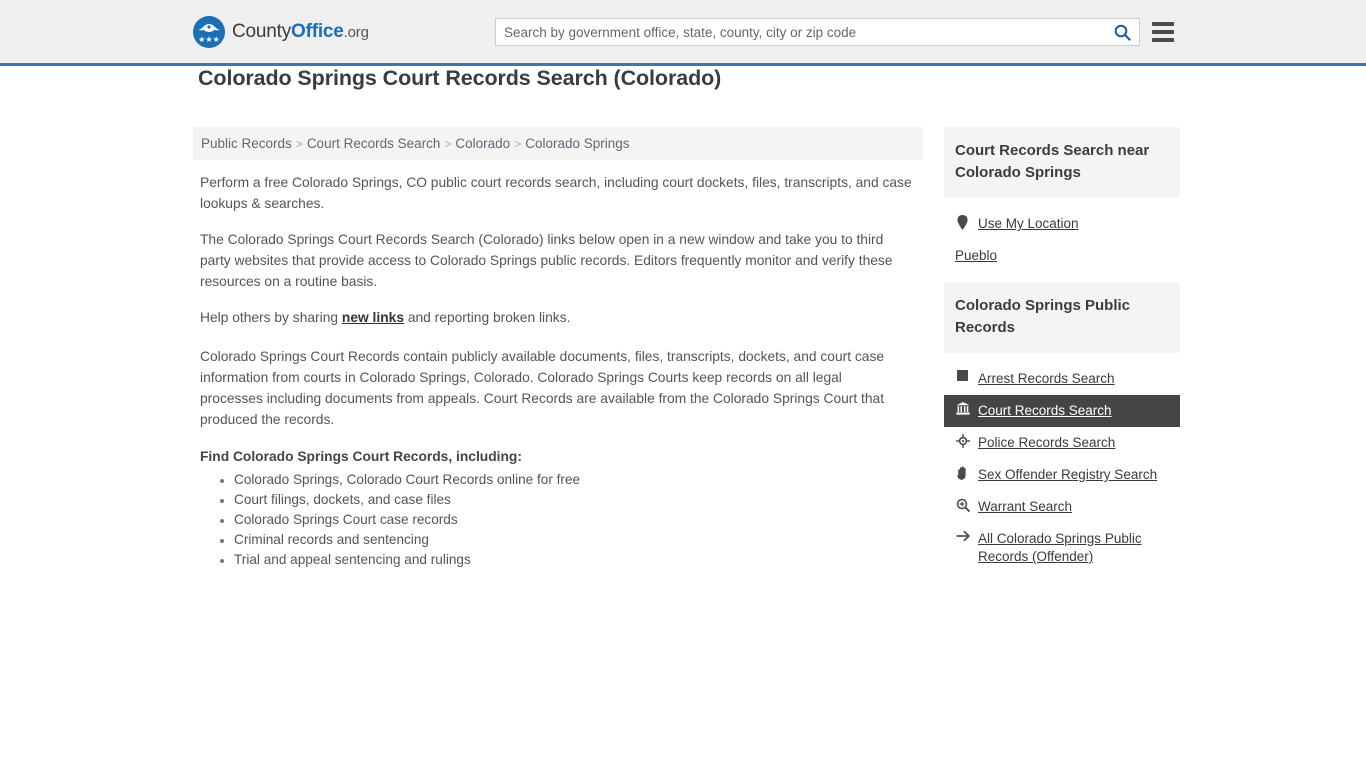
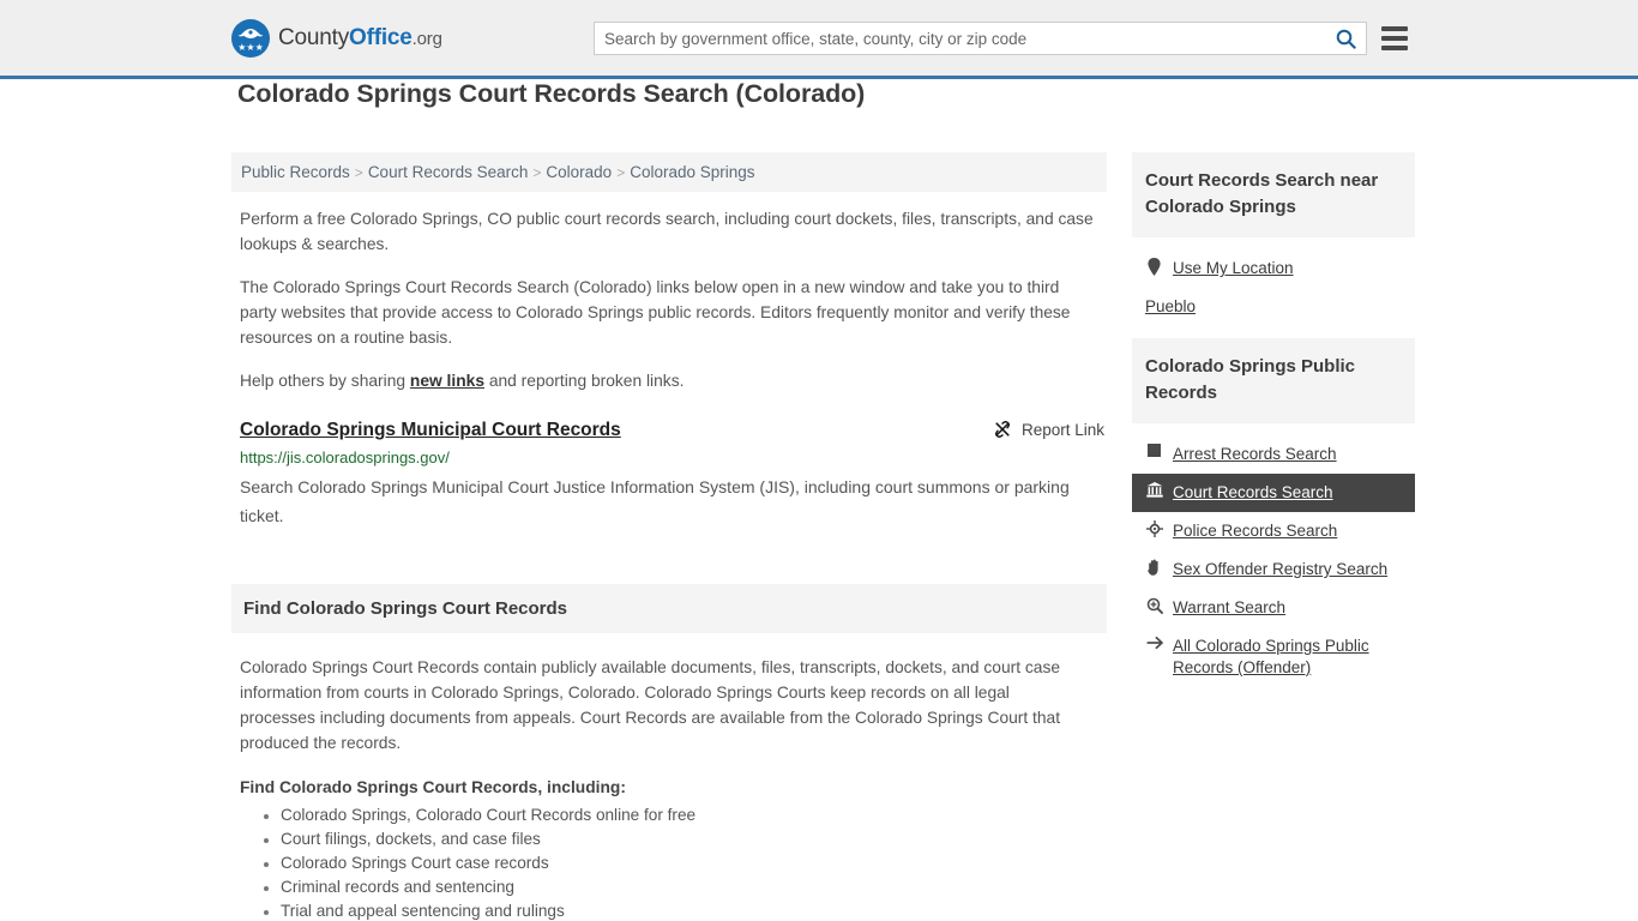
  ★★★
  CountyOffice.org
  Search by government office, state, county, city or zip code
  Colorado Springs Court Records Search (Colorado)
  Public Records > Court Records Search > Colorado > Colorado Springs
  Perform a free Colorado Springs, CO public court records search, including court dockets, files, transcripts, and case lookups & searches.
  The Colorado Springs Court Records Search (Colorado) links below open in a new window and take you to third party websites that provide access to Colorado Springs public records. Editors frequently monitor and verify these resources on a routine basis.
  Help others by sharing new links and reporting broken links.
+ Colorado Springs Municipal Court Records
+ Report Link
+ https://jis.coloradosprings.gov/
+ Search Colorado Springs Municipal Court Justice Information System (JIS), including court summons or parking ticket.
+ Find Colorado Springs Court Records
  Colorado Springs Court Records contain publicly available documents, files, transcripts, dockets, and court case information from courts in Colorado Springs, Colorado. Colorado Springs Courts keep records on all legal processes including documents from appeals. Court Records are available from the Colorado Springs Court that produced the records.
  Find Colorado Springs Court Records, including:
  Colorado Springs, Colorado Court Records online for free
  Court filings, dockets, and case files
  Colorado Springs Court case records
  Criminal records and sentencing
  Trial and appeal sentencing and rulings
  Court Records Search near Colorado Springs
  Use My Location
  Pueblo
  Colorado Springs Public Records
  Arrest Records Search
  Court Records Search
  Police Records Search
  Sex Offender Registry Search
  Warrant Search
  All Colorado Springs Public Records (Offender)
